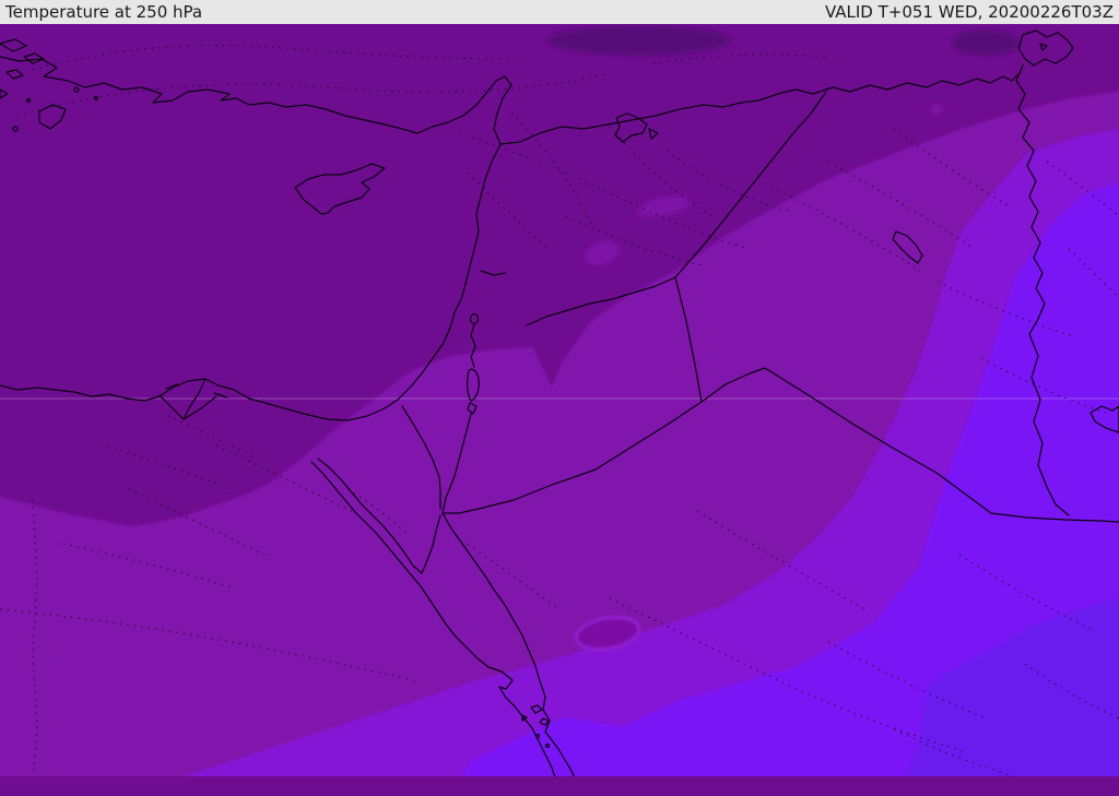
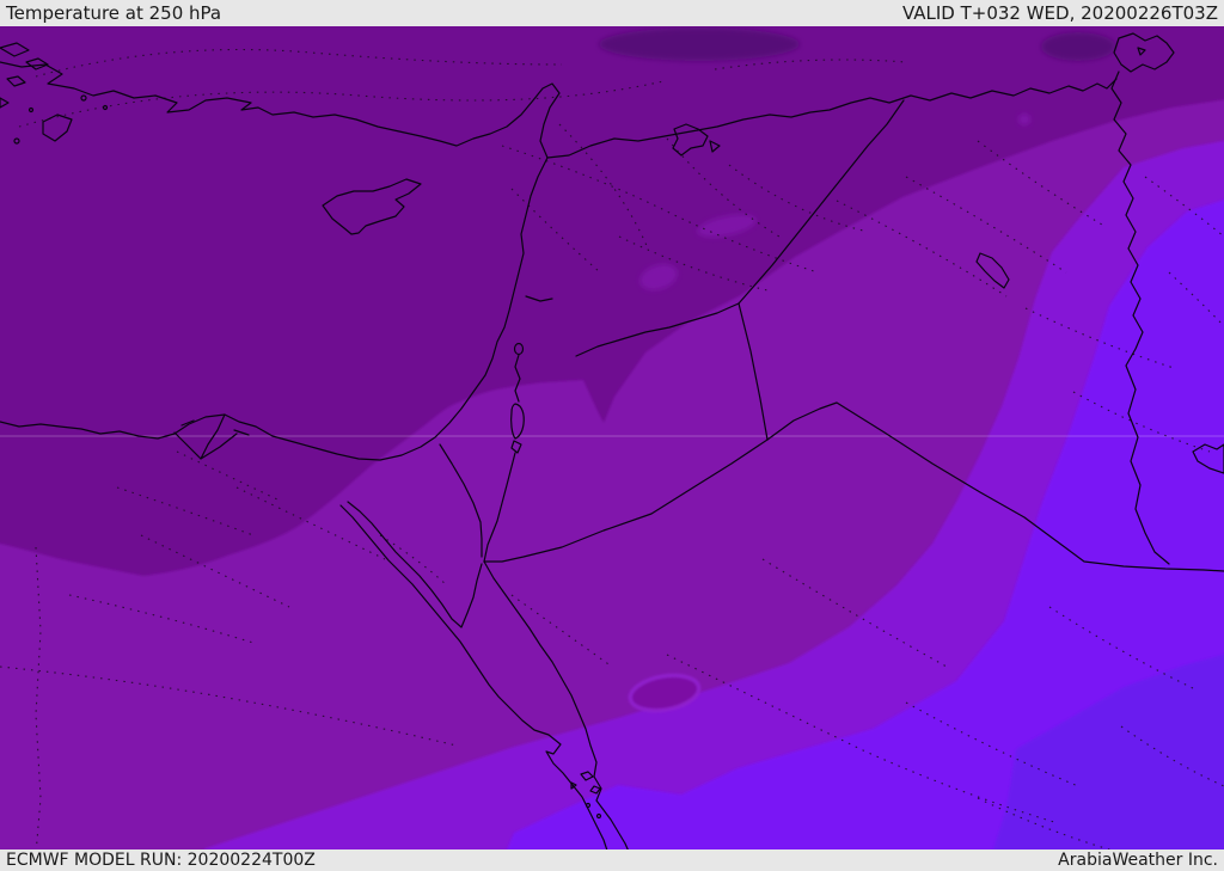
  Temperature at 250 hPa
- VALID T+051 WED, 20200226T03Z
+ VALID T+032 WED, 20200226T03Z
+ ECMWF MODEL RUN: 20200224T00Z
+ ArabiaWeather Inc.
